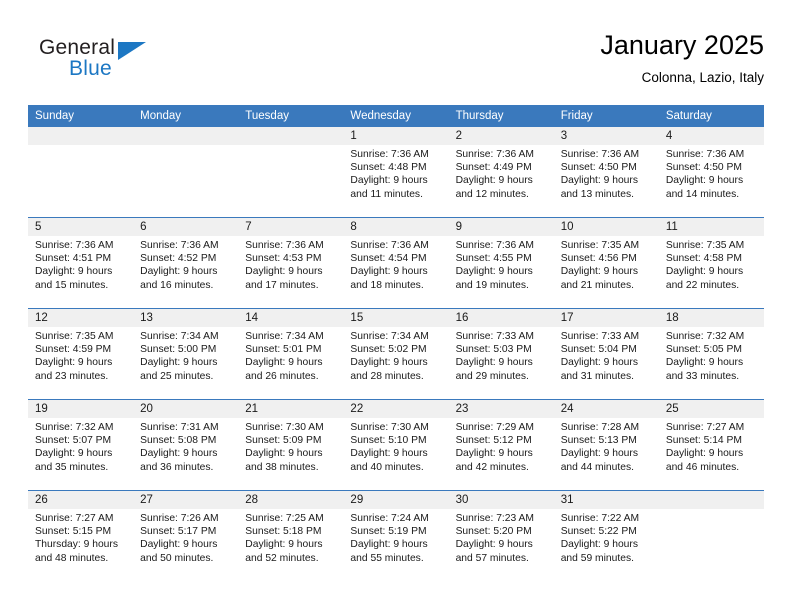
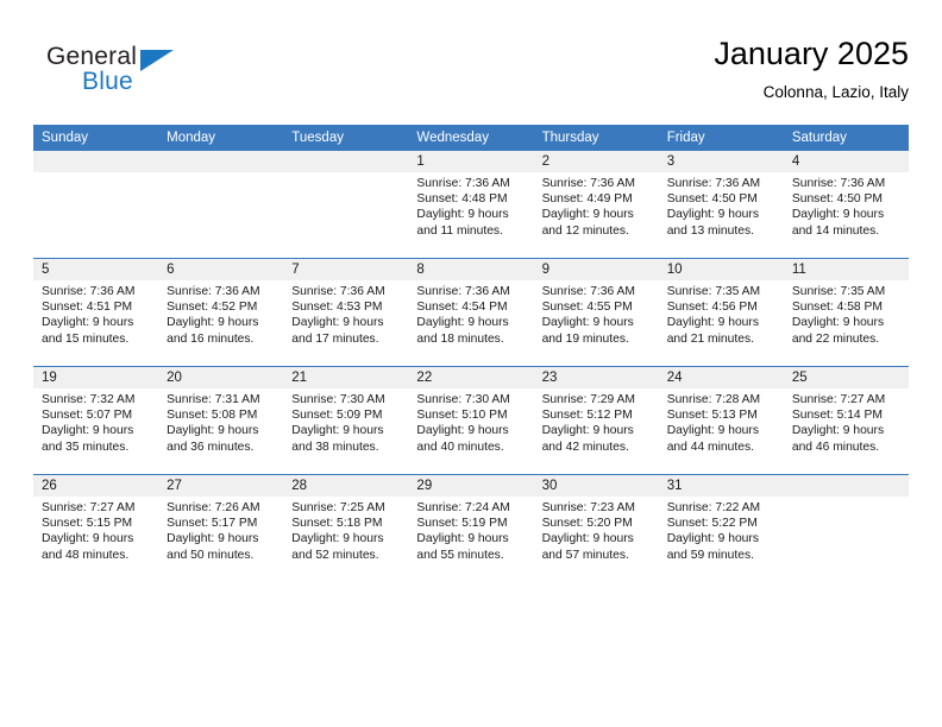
  General
  Blue
  January 2025
  Colonna, Lazio, Italy
  Sunday	Monday	Tuesday	Wednesday	Thursday	Friday	Saturday
  			1Sunrise: 7:36 AMSunset: 4:48 PMDaylight: 9 hours and 11 minutes.	2Sunrise: 7:36 AMSunset: 4:49 PMDaylight: 9 hours and 12 minutes.	3Sunrise: 7:36 AMSunset: 4:50 PMDaylight: 9 hours and 13 minutes.	4Sunrise: 7:36 AMSunset: 4:50 PMDaylight: 9 hours and 14 minutes.
  5Sunrise: 7:36 AMSunset: 4:51 PMDaylight: 9 hours and 15 minutes.	6Sunrise: 7:36 AMSunset: 4:52 PMDaylight: 9 hours and 16 minutes.	7Sunrise: 7:36 AMSunset: 4:53 PMDaylight: 9 hours and 17 minutes.	8Sunrise: 7:36 AMSunset: 4:54 PMDaylight: 9 hours and 18 minutes.	9Sunrise: 7:36 AMSunset: 4:55 PMDaylight: 9 hours and 19 minutes.	10Sunrise: 7:35 AMSunset: 4:56 PMDaylight: 9 hours and 21 minutes.	11Sunrise: 7:35 AMSunset: 4:58 PMDaylight: 9 hours and 22 minutes.
- 12Sunrise: 7:35 AMSunset: 4:59 PMDaylight: 9 hours and 23 minutes.	13Sunrise: 7:34 AMSunset: 5:00 PMDaylight: 9 hours and 25 minutes.	14Sunrise: 7:34 AMSunset: 5:01 PMDaylight: 9 hours and 26 minutes.	15Sunrise: 7:34 AMSunset: 5:02 PMDaylight: 9 hours and 28 minutes.	16Sunrise: 7:33 AMSunset: 5:03 PMDaylight: 9 hours and 29 minutes.	17Sunrise: 7:33 AMSunset: 5:04 PMDaylight: 9 hours and 31 minutes.	18Sunrise: 7:32 AMSunset: 5:05 PMDaylight: 9 hours and 33 minutes.
  19Sunrise: 7:32 AMSunset: 5:07 PMDaylight: 9 hours and 35 minutes.	20Sunrise: 7:31 AMSunset: 5:08 PMDaylight: 9 hours and 36 minutes.	21Sunrise: 7:30 AMSunset: 5:09 PMDaylight: 9 hours and 38 minutes.	22Sunrise: 7:30 AMSunset: 5:10 PMDaylight: 9 hours and 40 minutes.	23Sunrise: 7:29 AMSunset: 5:12 PMDaylight: 9 hours and 42 minutes.	24Sunrise: 7:28 AMSunset: 5:13 PMDaylight: 9 hours and 44 minutes.	25Sunrise: 7:27 AMSunset: 5:14 PMDaylight: 9 hours and 46 minutes.
- 26Sunrise: 7:27 AMSunset: 5:15 PMThursday: 9 hours and 48 minutes.	27Sunrise: 7:26 AMSunset: 5:17 PMDaylight: 9 hours and 50 minutes.	28Sunrise: 7:25 AMSunset: 5:18 PMDaylight: 9 hours and 52 minutes.	29Sunrise: 7:24 AMSunset: 5:19 PMDaylight: 9 hours and 55 minutes.	30Sunrise: 7:23 AMSunset: 5:20 PMDaylight: 9 hours and 57 minutes.	31Sunrise: 7:22 AMSunset: 5:22 PMDaylight: 9 hours and 59 minutes.
+ 26Sunrise: 7:27 AMSunset: 5:15 PMDaylight: 9 hours and 48 minutes.	27Sunrise: 7:26 AMSunset: 5:17 PMDaylight: 9 hours and 50 minutes.	28Sunrise: 7:25 AMSunset: 5:18 PMDaylight: 9 hours and 52 minutes.	29Sunrise: 7:24 AMSunset: 5:19 PMDaylight: 9 hours and 55 minutes.	30Sunrise: 7:23 AMSunset: 5:20 PMDaylight: 9 hours and 57 minutes.	31Sunrise: 7:22 AMSunset: 5:22 PMDaylight: 9 hours and 59 minutes.
